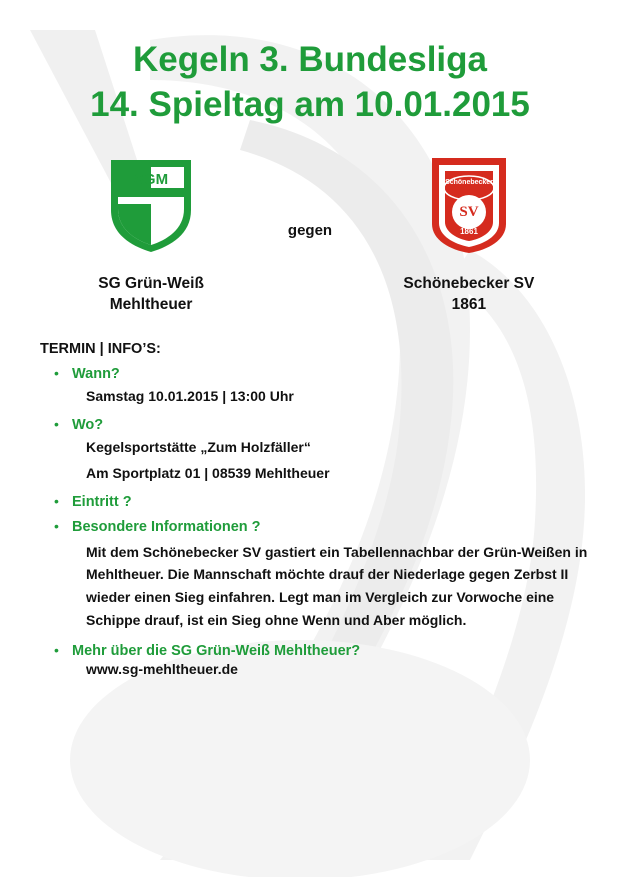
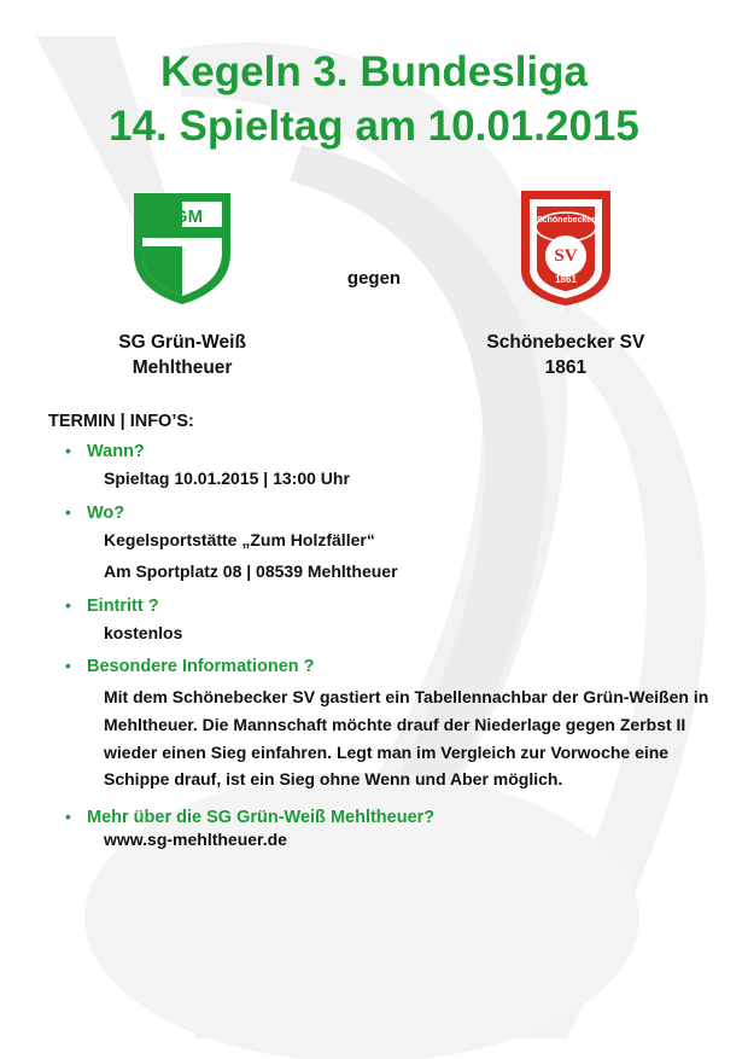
  Kegeln 3. Bundesliga
  14. Spieltag am 10.01.2015
  SGM
  SG Grün-Weiß
  Mehltheuer
  gegen
  SV
  1861
  Schönebecker SV
  1861
  TERMIN | INFO’S:
  •
  Wann?
- Samstag 10.01.2015 | 13:00 Uhr
+ Spieltag 10.01.2015 | 13:00 Uhr
  •
  Wo?
  Kegelsportstätte „Zum Holzfäller“
- Am Sportplatz 01 | 08539 Mehltheuer
+ Am Sportplatz 08 | 08539 Mehltheuer
  •
  Eintritt ?
+ kostenlos
  •
  Besondere Informationen ?
  Mit dem Schönebecker SV gastiert ein Tabellennachbar der Grün-Weißen in Mehltheuer. Die Mannschaft möchte drauf der Niederlage gegen Zerbst II wieder einen Sieg einfahren. Legt man im Vergleich zur Vorwoche eine Schippe drauf, ist ein Sieg ohne Wenn und Aber möglich.
  •
  Mehr über die SG Grün-Weiß Mehltheuer?
  www.sg-mehltheuer.de
